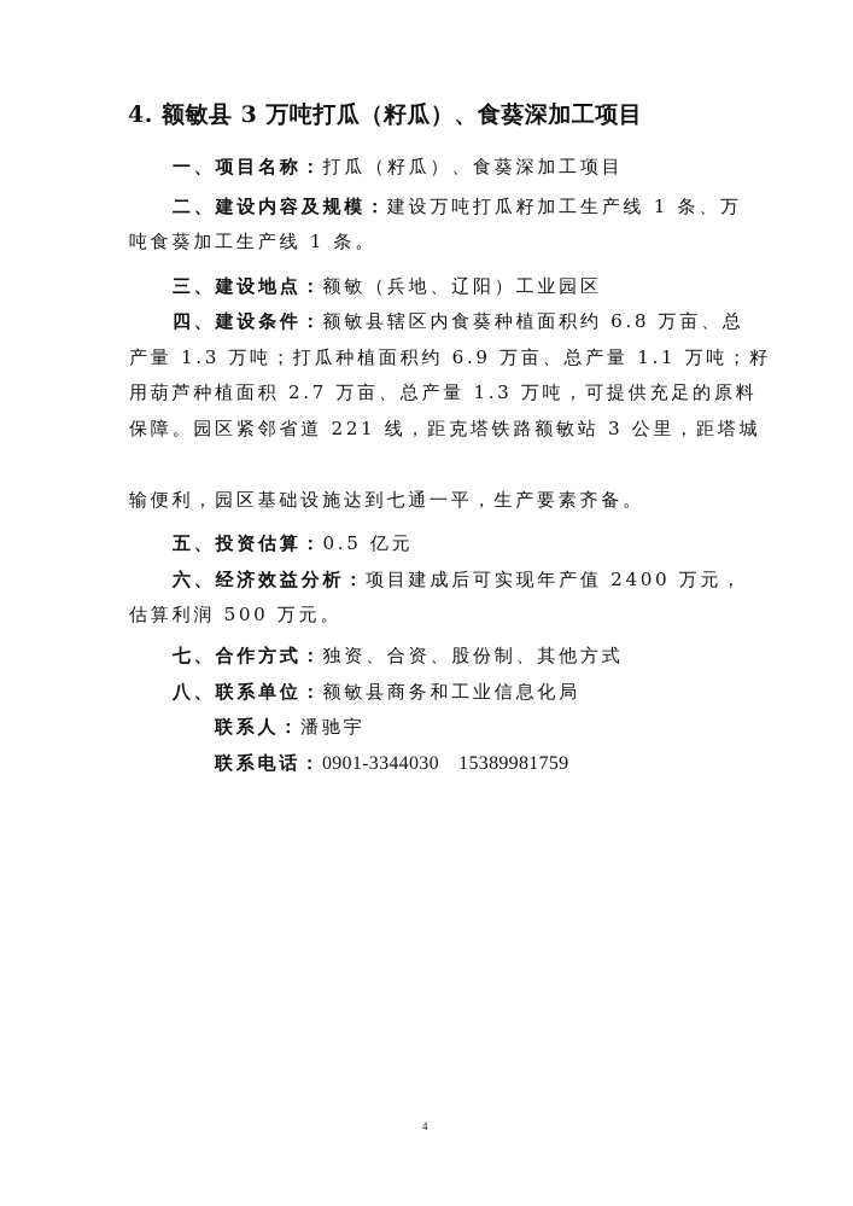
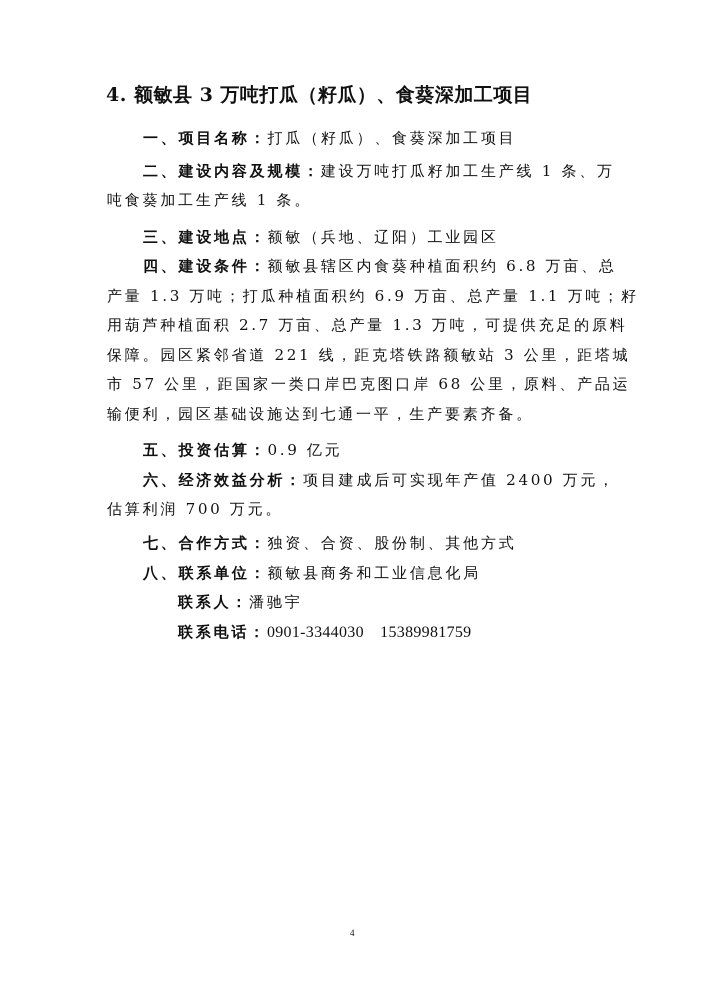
  4. 额敏县 3 万吨打瓜（籽瓜）、食葵深加工项目
  一、项目名称：打瓜（籽瓜）、食葵深加工项目
  二、建设内容及规模：建设万吨打瓜籽加工生产线 1 条、万
  吨食葵加工生产线 1 条。
  三、建设地点：额敏（兵地、辽阳）工业园区
  四、建设条件：额敏县辖区内食葵种植面积约 6.8 万亩、总
  产量 1.3 万吨；打瓜种植面积约 6.9 万亩、总产量 1.1 万吨；籽
  用葫芦种植面积 2.7 万亩、总产量 1.3 万吨，可提供充足的原料
  保障。园区紧邻省道 221 线，距克塔铁路额敏站 3 公里，距塔城
+ 市 57 公里，距国家一类口岸巴克图口岸 68 公里，原料、产品运
  输便利，园区基础设施达到七通一平，生产要素齐备。
- 五、投资估算：0.5 亿元
+ 五、投资估算：0.9 亿元
  六、经济效益分析：项目建成后可实现年产值 2400 万元，
- 估算利润 500 万元。
+ 估算利润 700 万元。
  七、合作方式：独资、合资、股份制、其他方式
  八、联系单位：额敏县商务和工业信息化局
  联系人：潘驰宇
  联系电话：0901-3344030 15389981759
  4
